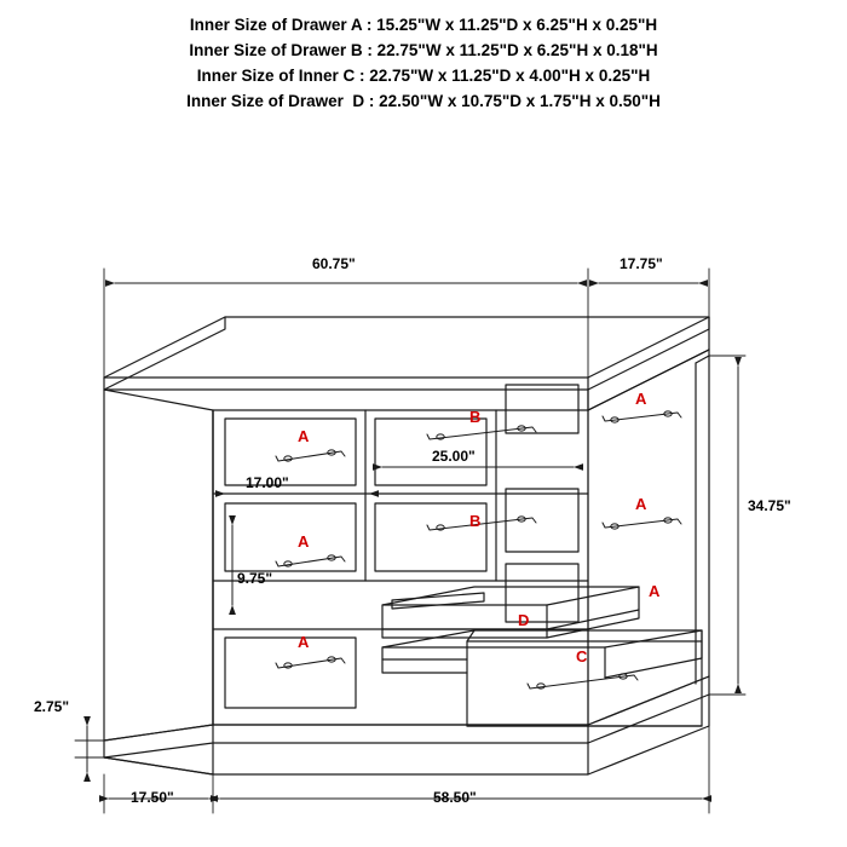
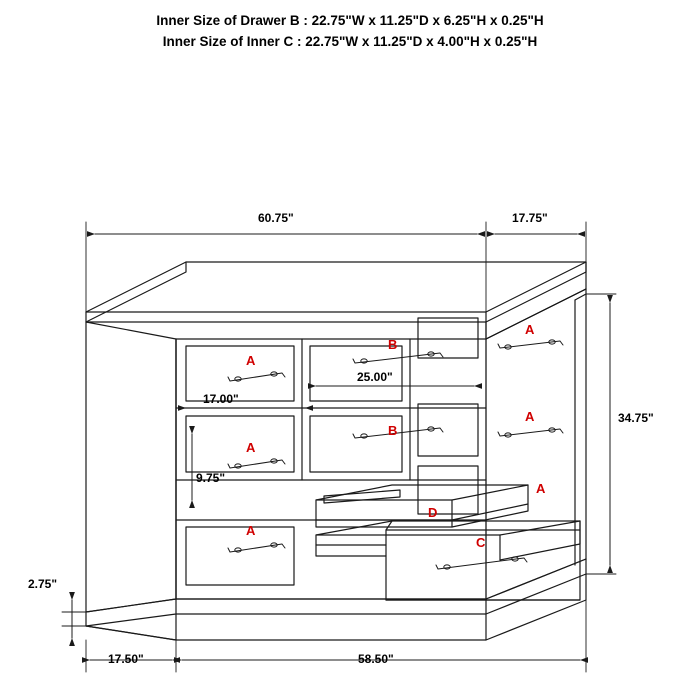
- Inner Size of Drawer A : 15.25"W x 11.25"D x 6.25"H x 0.25"H
- Inner Size of Drawer B : 22.75"W x 11.25"D x 6.25"H x 0.18"H
+ Inner Size of Drawer B : 22.75"W x 11.25"D x 6.25"H x 0.25"H
  Inner Size of Inner C : 22.75"W x 11.25"D x 4.00"H x 0.25"H
- Inner Size of Drawer D : 22.50"W x 10.75"D x 1.75"H x 0.50"H
  60.75"
  17.75"
  34.75"
  25.00"
  17.00"
  9.75"
  2.75"
  17.50"
  58.50"
  A
  B
  A
  A
  B
  A
  A
  A
  D
  C
